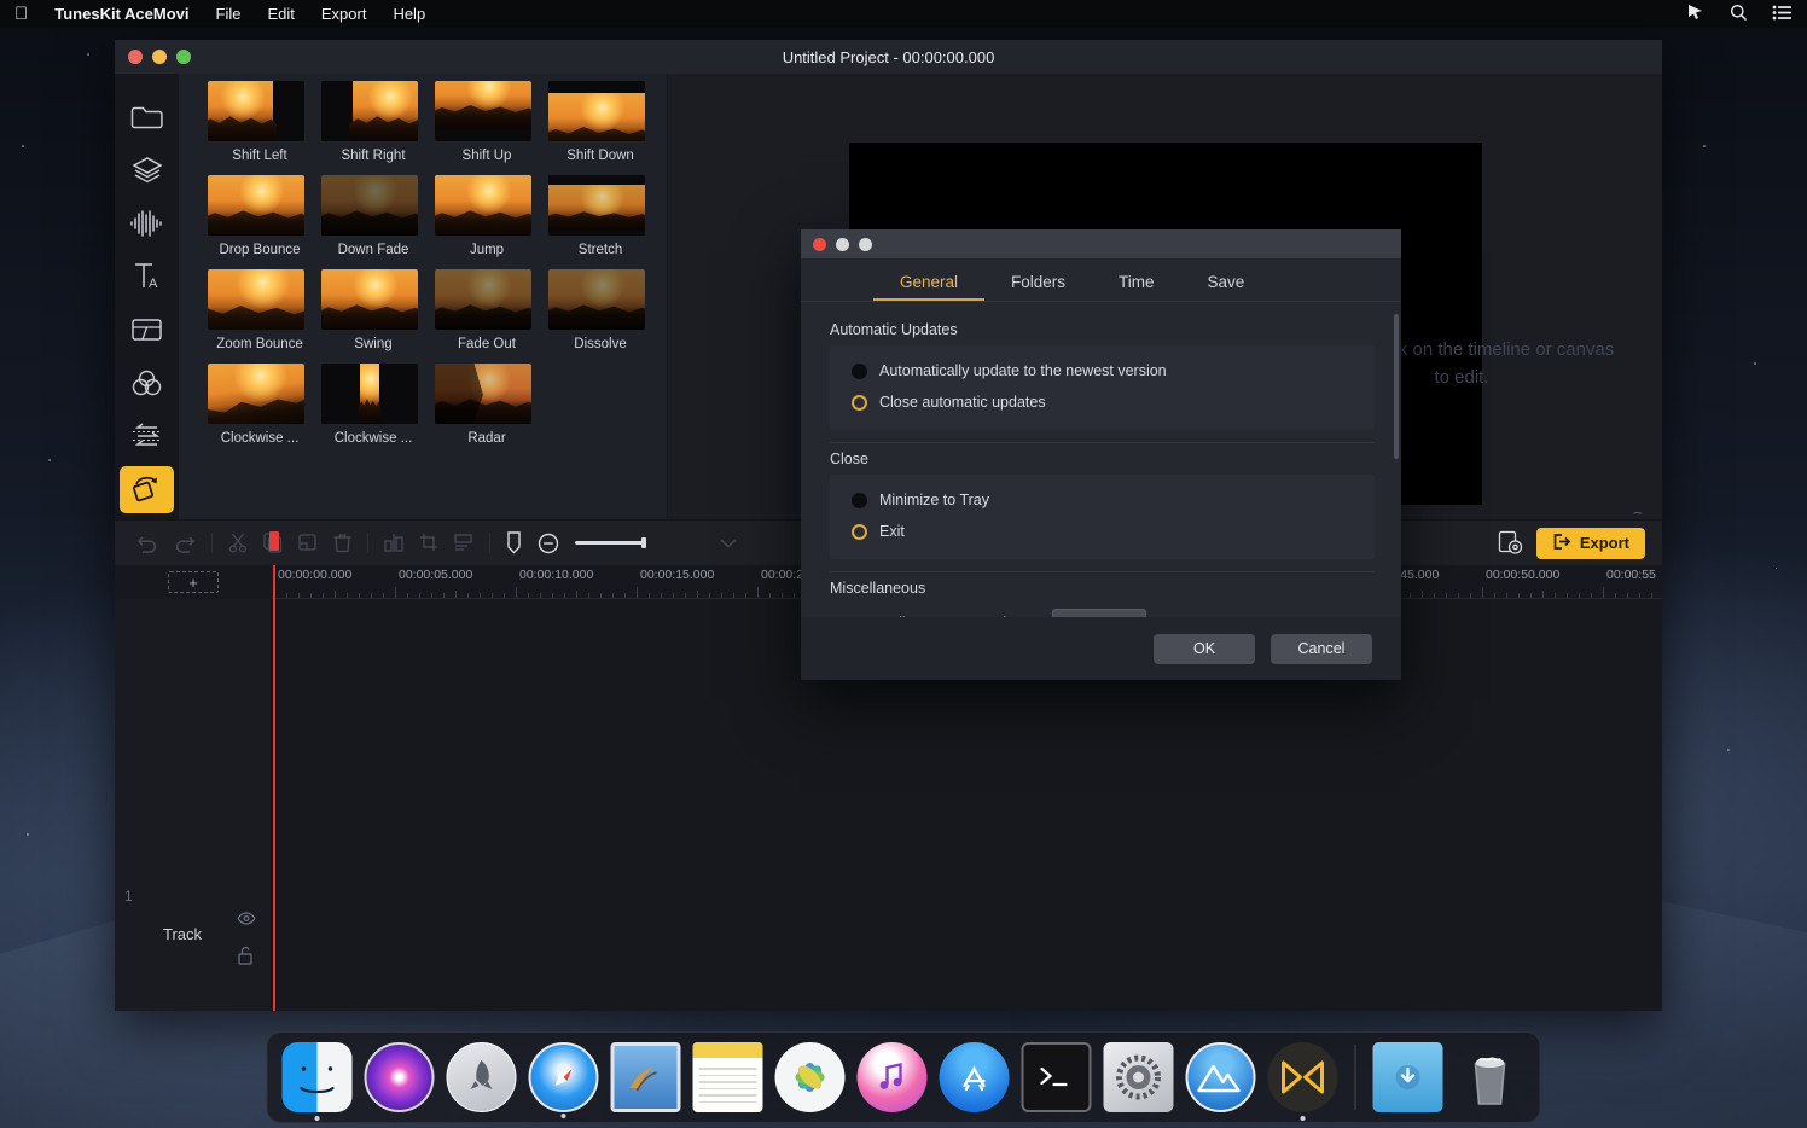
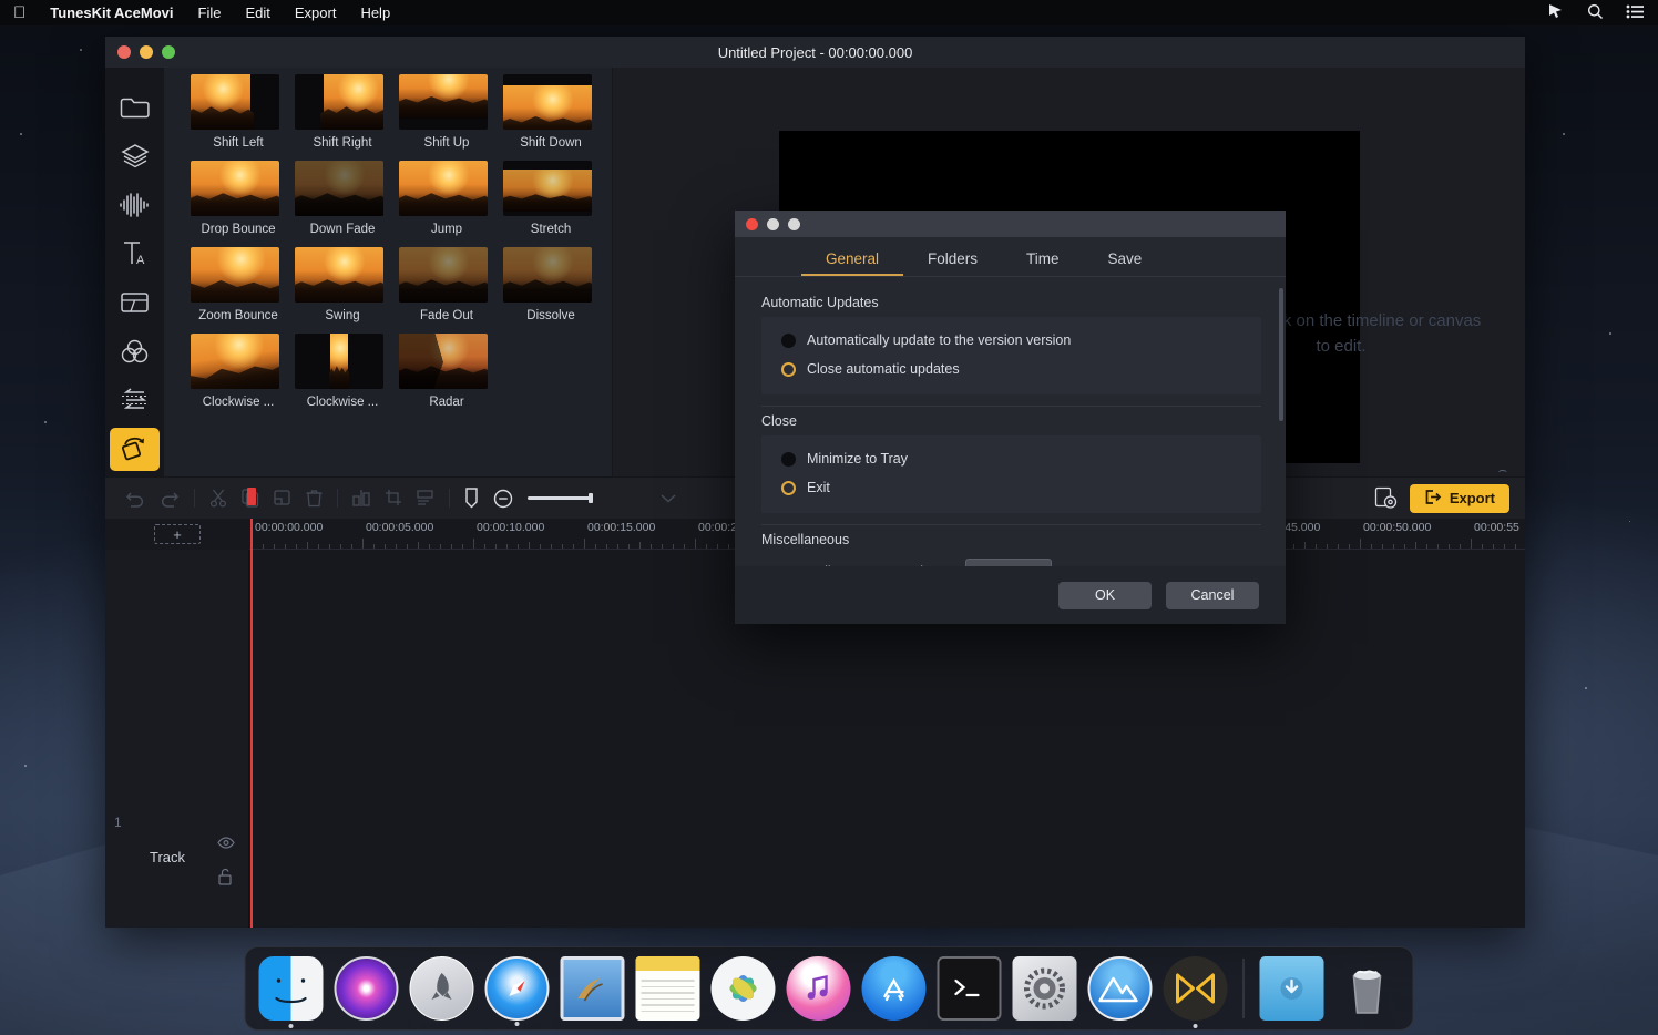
  
  TunesKit AceMovi
  File
  Edit
  Export
  Help
  Untitled Project - 00:00:00.000
  A
  Shift Left
  Shift Right
  Shift Up
  Shift Down
  Drop Bounce
  Down Fade
  Jump
  Stretch
  Zoom Bounce
  Swing
  Fade Out
  Dissolve
  Clockwise ...
  Clockwise ...
  Radar
  k on the timeline or canvas to edit.
  ⌢
  Export
  +
  00:00:00.000
  00:00:05.000
  00:00:10.000
  00:00:15.000
  00:00:50.000
  00:00:55
  1
  Track
  General
  Folders
  Time
  Save
  Automatic Updates
- Automatically update to the newest version
+ Automatically update to the version version
  Close automatic updates
  Close
  Minimize to Tray
  Exit
  Miscellaneous
  OK
  Cancel
